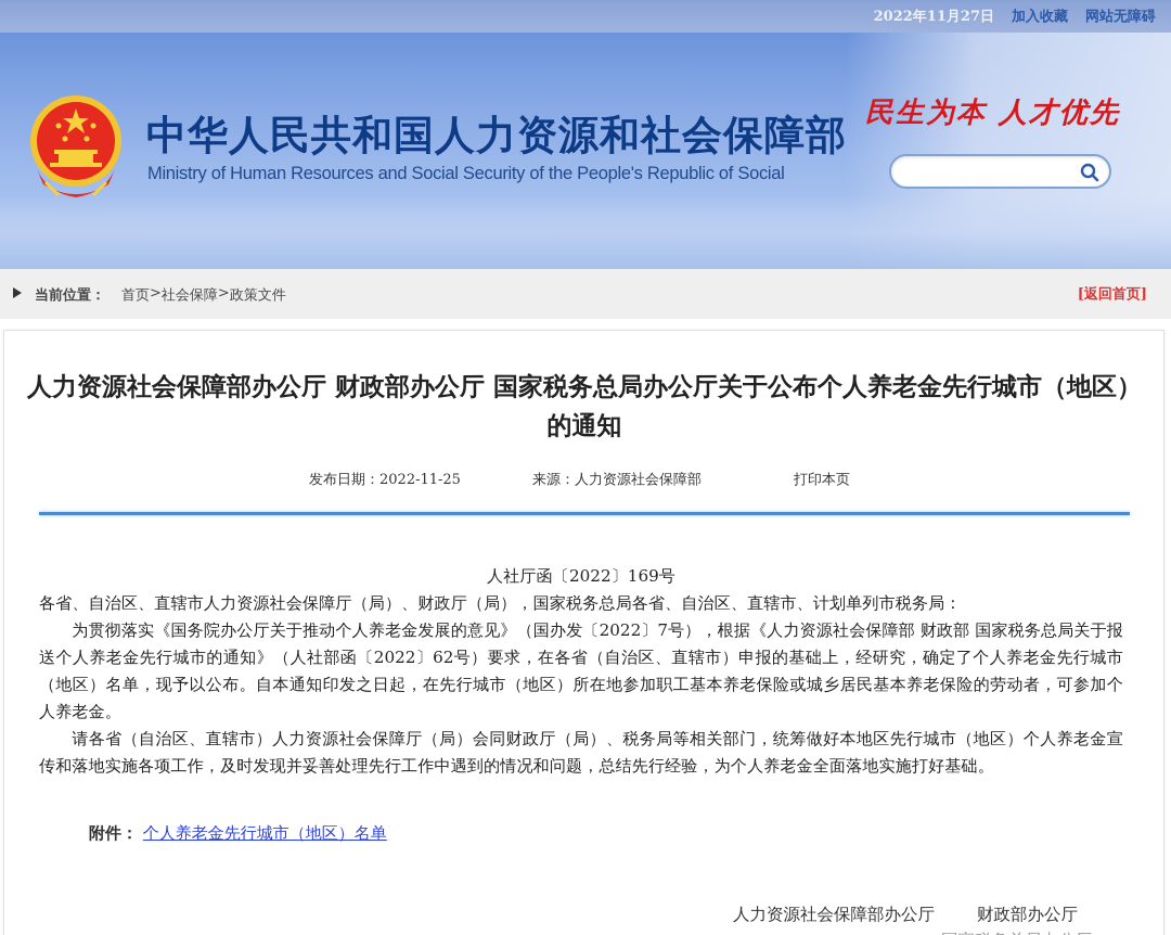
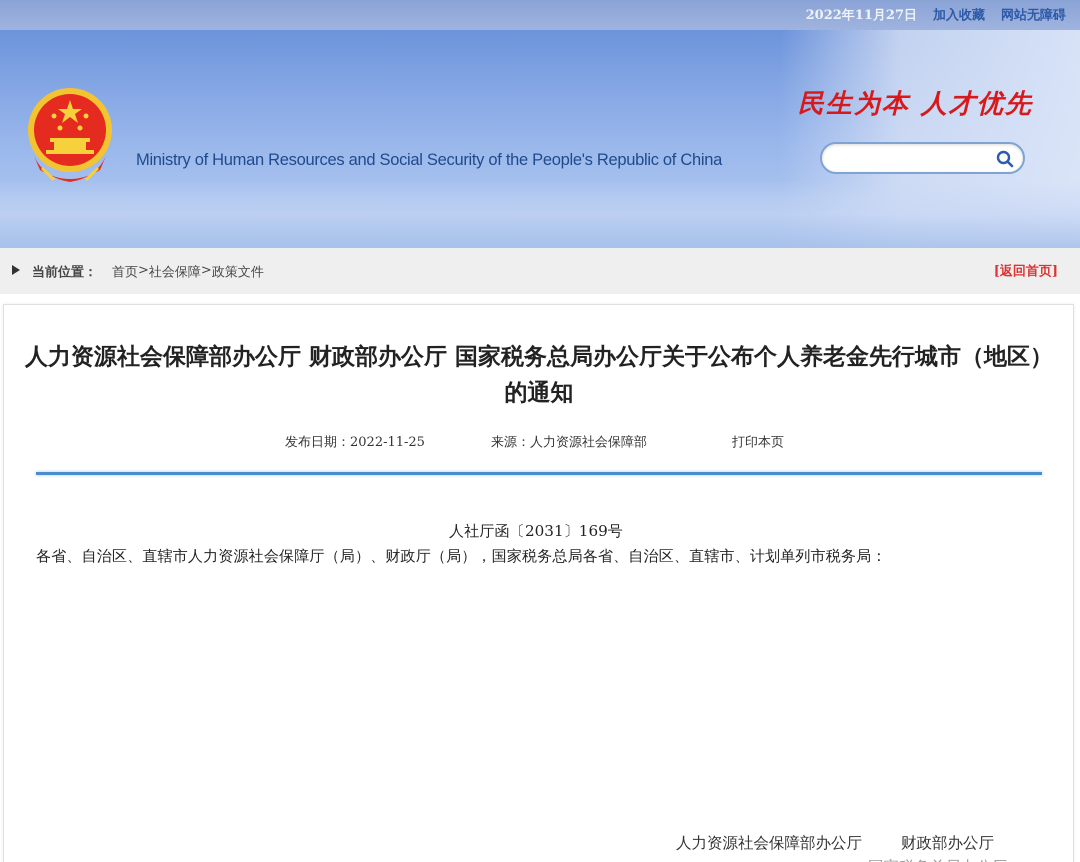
  2022年11月27日
  加入收藏
  网站无障碍
- 中华人民共和国人力资源和社会保障部
- Ministry of Human Resources and Social Security of the People's Republic of Social
+ Ministry of Human Resources and Social Security of the People's Republic of China
  民生为本 人才优先
  当前位置：
  首页
  >
  社会保障
  >
  政策文件
  [返回首页]
  人力资源社会保障部办公厅 财政部办公厅 国家税务总局办公厅关于公布个人养老金先行城市（地区）的通知
  发布日期：2022-11-25
  来源：人力资源社会保障部
  打印本页
- 人社厅函〔2022〕169号
+ 人社厅函〔2031〕169号
  各省、自治区、直辖市人力资源社会保障厅（局）、财政厅（局），国家税务总局各省、自治区、直辖市、计划单列市税务局：
- 为贯彻落实《国务院办公厅关于推动个人养老金发展的意见》（国办发〔2022〕7号），根据《人力资源社会保障部 财政部 国家税务总局关于报送个人养老金先行城市的通知》（人社部函〔2022〕62号）要求，在各省（自治区、直辖市）申报的基础上，经研究，确定了个人养老金先行城市（地区）名单，现予以公布。自本通知印发之日起，在先行城市（地区）所在地参加职工基本养老保险或城乡居民基本养老保险的劳动者，可参加个人养老金。
- 请各省（自治区、直辖市）人力资源社会保障厅（局）会同财政厅（局）、税务局等相关部门，统筹做好本地区先行城市（地区）个人养老金宣传和落地实施各项工作，及时发现并妥善处理先行工作中遇到的情况和问题，总结先行经验，为个人养老金全面落地实施打好基础。
- 附件： 个人养老金先行城市（地区）名单
  人力资源社会保障部办公厅 财政部办公厅
